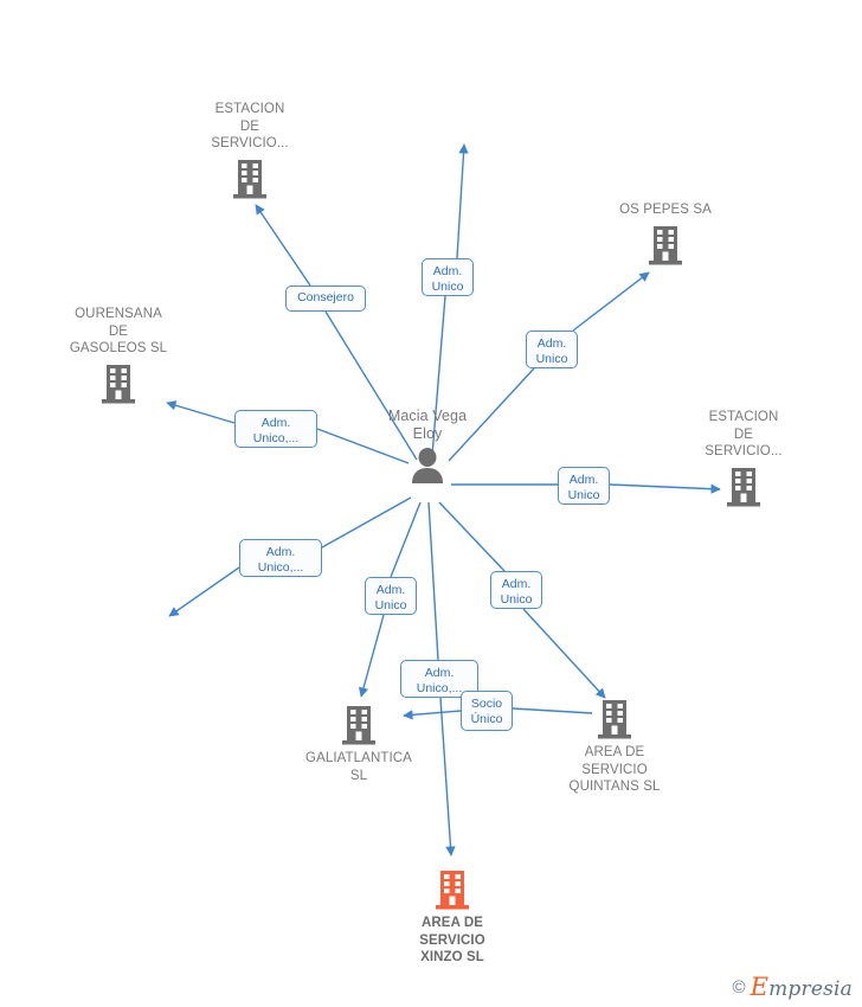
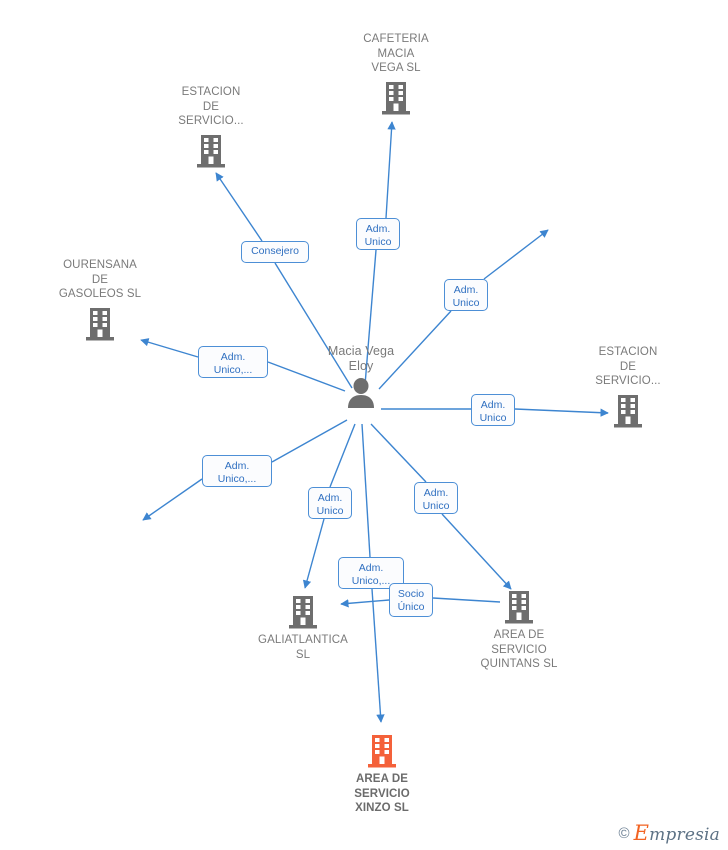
+ CAFETERIA
+ MACIA
+ VEGA SL
  ESTACION
  DE
  SERVICIO...
- OS PEPES SA
  OURENSANA
  DE
  GASOLEOS SL
  ESTACION
  DE
  SERVICIO...
  GALIATLANTICA
  SL
  AREA DE
  SERVICIO
  QUINTANS SL
  AREA DE
  SERVICIO
  XINZO SL
  Macia Vega
  Eloy
  Consejero
  Adm.
  Unico
  Adm.
  Unico
  Adm.
  Unico,...
  Adm.
  Unico
  Adm.
  Unico,...
  Adm.
  Unico
  Adm.
  Unico
  Adm.
  Unico,...
  Socio
  Único
  ©
  Empresia
